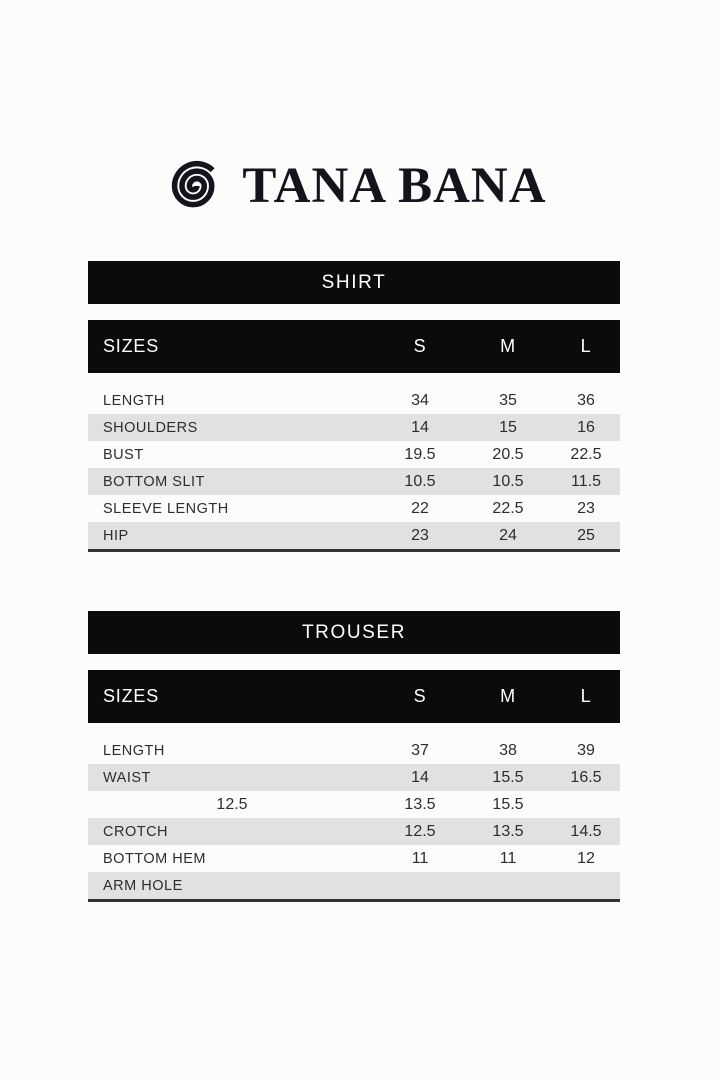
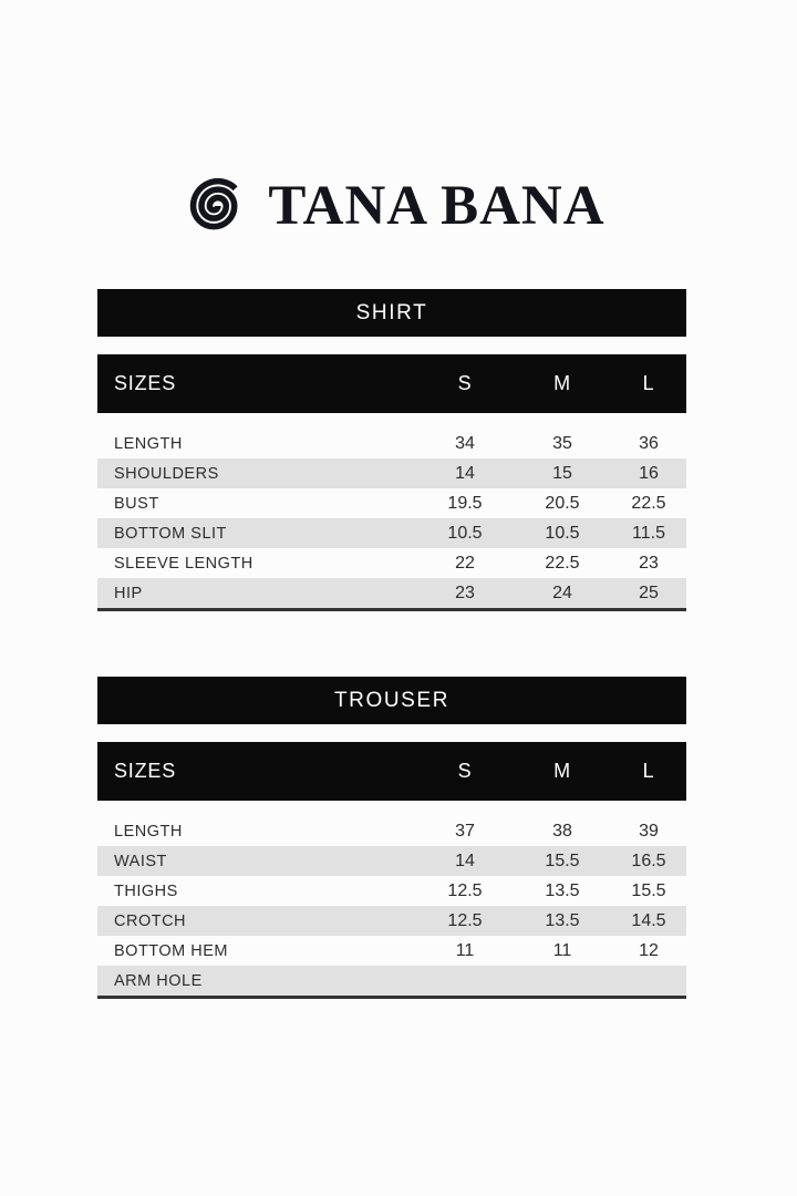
  TANA BANA
  SHIRT
  SIZES
  S
  M
  L
  LENGTH
  34
  35
  36
  SHOULDERS
  14
  15
  16
  BUST
  19.5
  20.5
  22.5
  BOTTOM SLIT
  10.5
  10.5
  11.5
  SLEEVE LENGTH
  22
  22.5
  23
  HIP
  23
  24
  25
  TROUSER
  SIZES
  S
  M
  L
  LENGTH
  37
  38
  39
  WAIST
  14
  15.5
  16.5
+ THIGHS
  12.5
  13.5
  15.5
  CROTCH
  12.5
  13.5
  14.5
  BOTTOM HEM
  11
  11
  12
  ARM HOLE
